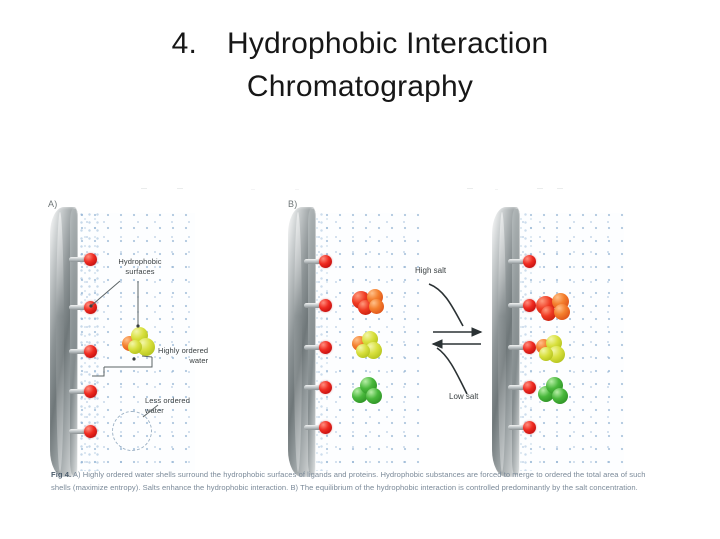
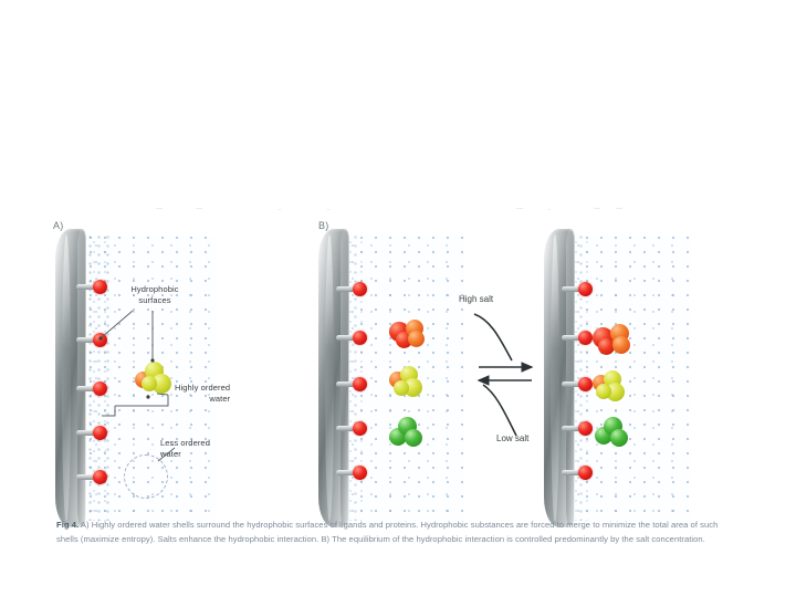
- 4. Hydrophobic Interaction
- Chromatography
  A)
  B)
  Hydrophobic
  surfaces
  Highly ordered
  water
  Less ordered
  water
  High salt
  Low salt
- Fig 4. A) Highly ordered water shells surround the hydrophobic surfaces of ligands and proteins. Hydrophobic substances are forced to merge to ordered the total area of such shells (maximize entropy). Salts enhance the hydrophobic interaction. B) The equilibrium of the hydrophobic interaction is controlled predominantly by the salt concentration.
+ Fig 4. A) Highly ordered water shells surround the hydrophobic surfaces of ligands and proteins. Hydrophobic substances are forced to merge to minimize the total area of such shells (maximize entropy). Salts enhance the hydrophobic interaction. B) The equilibrium of the hydrophobic interaction is controlled predominantly by the salt concentration.
